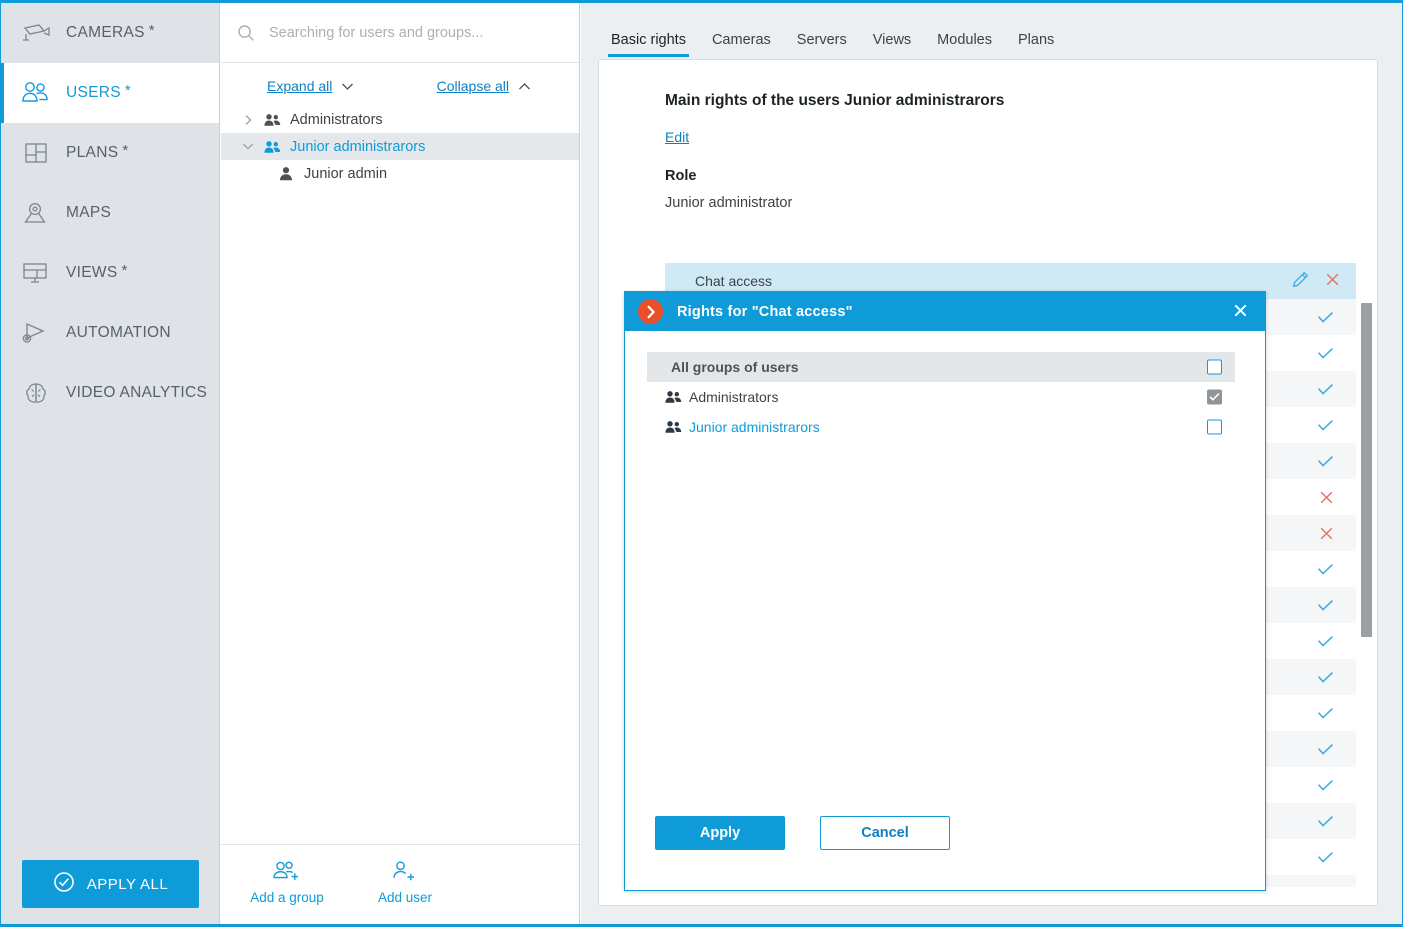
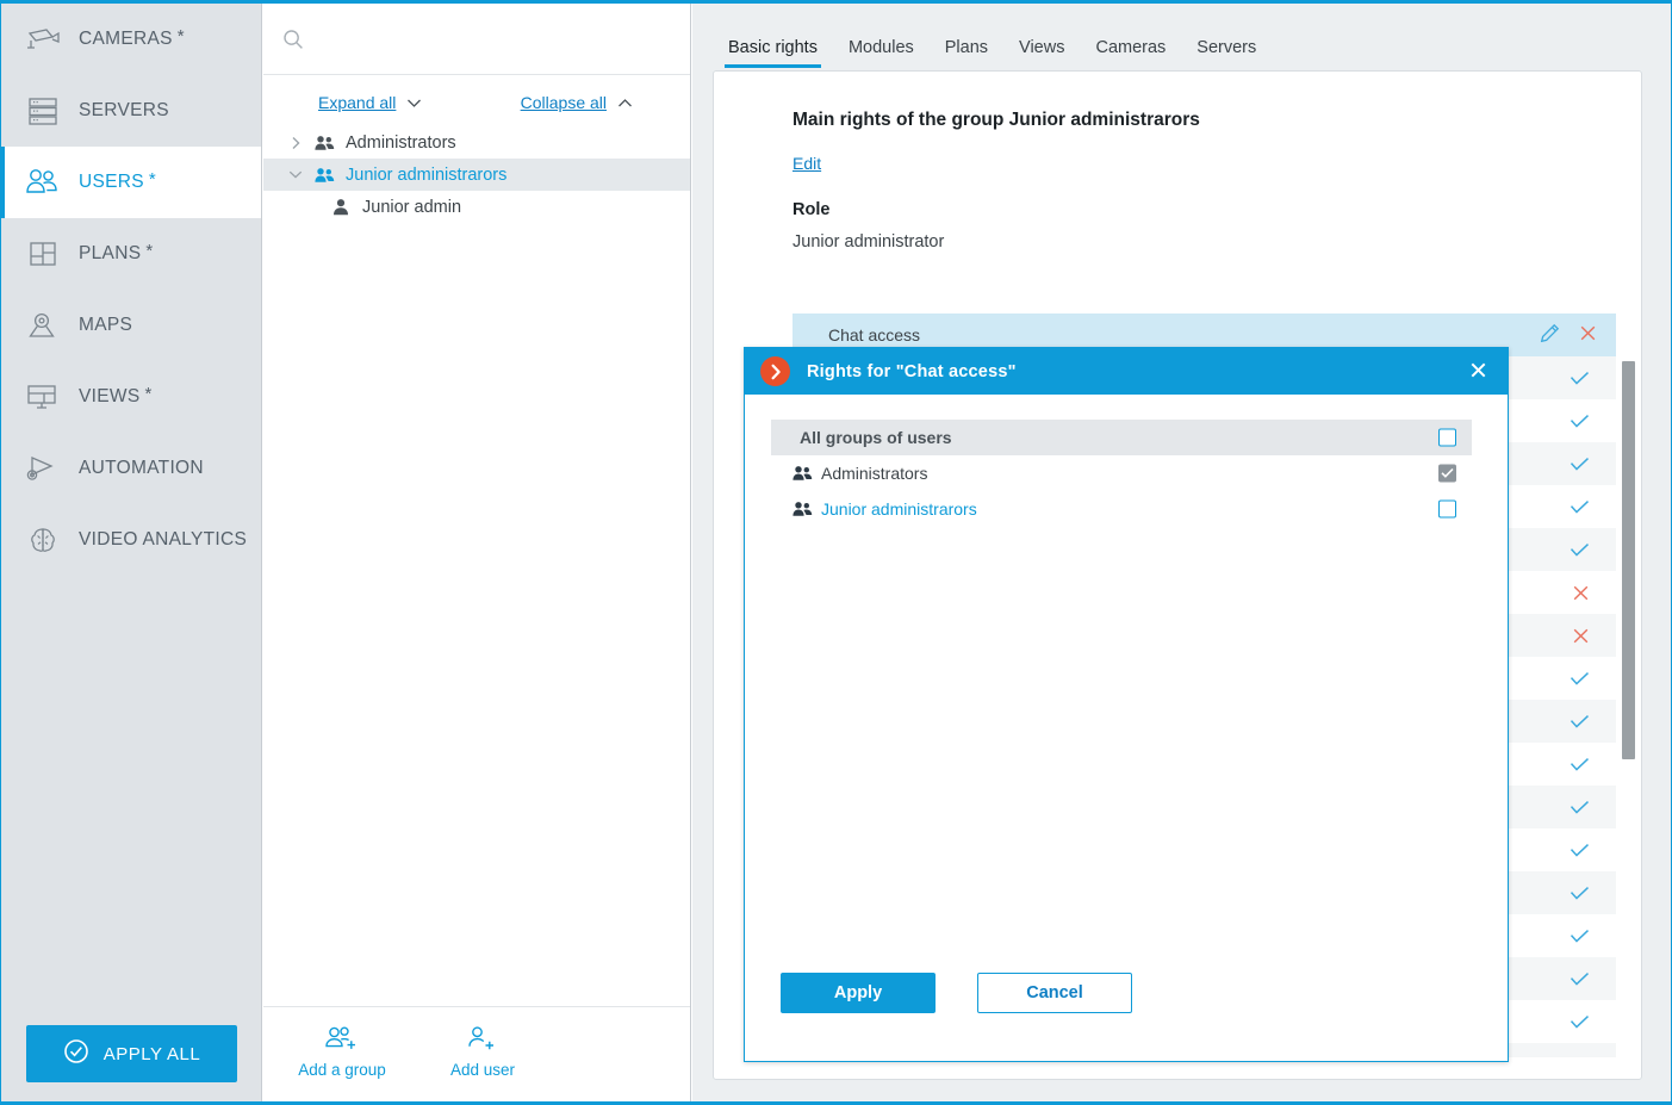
  CAMERAS
  *
+ SERVERS
  USERS
  *
  PLANS
  *
  MAPS
  VIEWS
  *
  AUTOMATION
  VIDEO ANALYTICS
  APPLY ALL
- Searching for users and groups...
  Expand all
  Collapse all
  Administrators
  Junior administrarors
  Junior admin
  Add a group
  Add user
  Basic rights
- Cameras
+ Modules
- Servers
+ Plans
  Views
- Modules
+ Cameras
- Plans
+ Servers
- Main rights of the users Junior administrarors
+ Main rights of the group Junior administrarors
  Edit
  Role
  Junior administrator
  Chat access
  Rights for "Chat access"
  All groups of users
  Administrators
  Junior administrarors
  Apply
  Cancel
